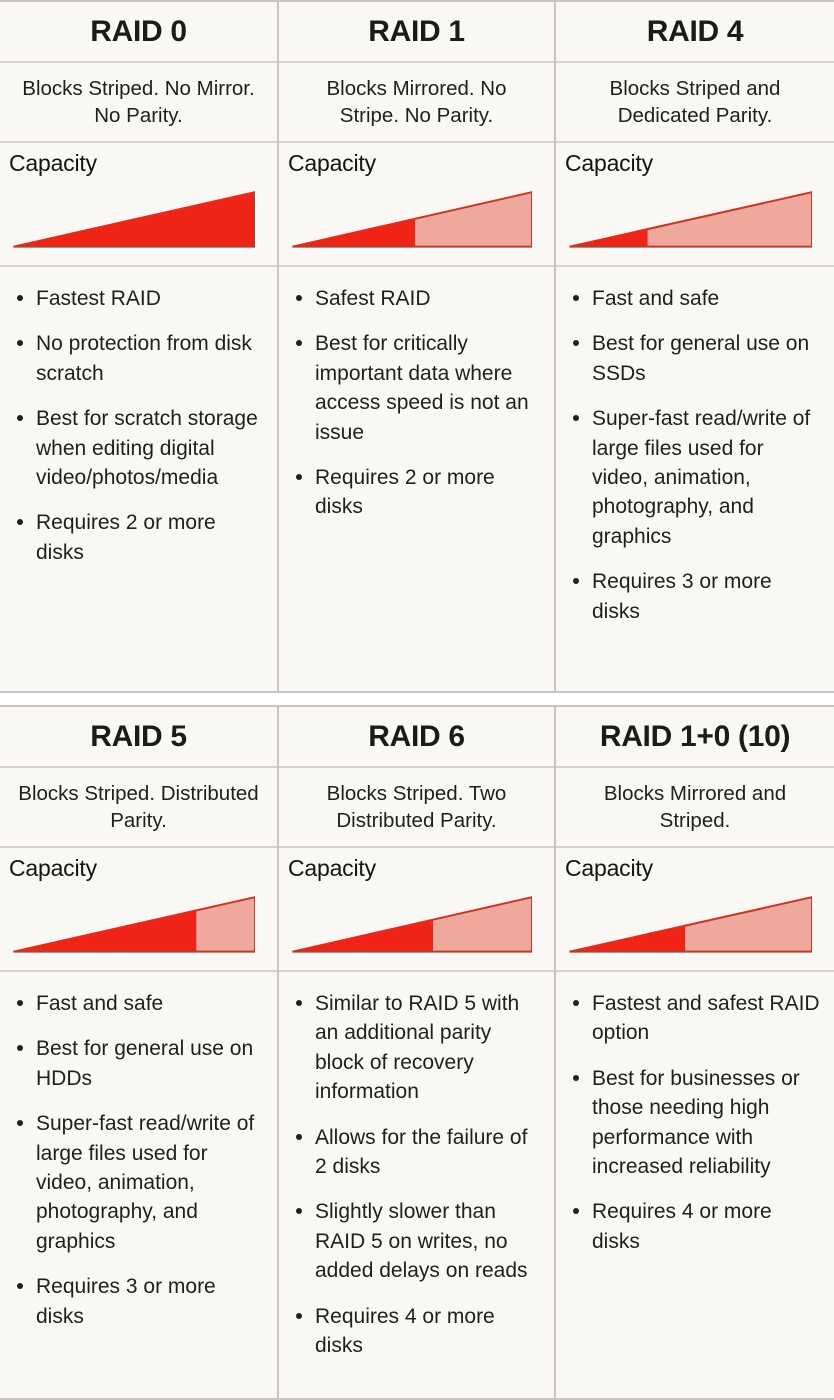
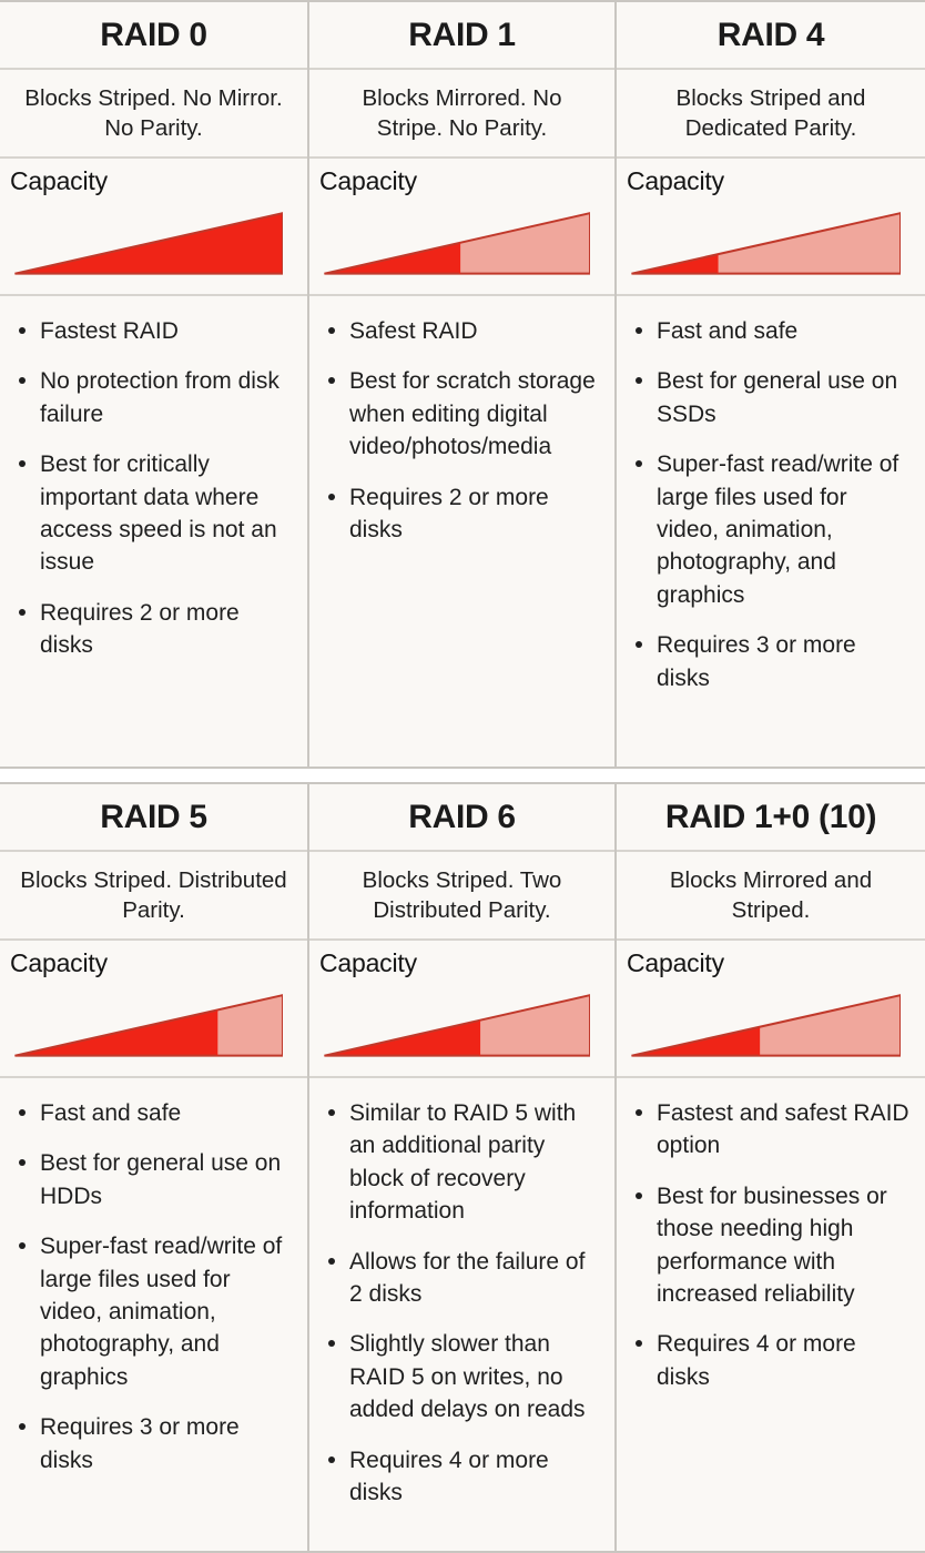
  RAID 0
  Blocks Striped. No Mirror. No Parity.
  Capacity
  Fastest RAID
- No protection from disk scratch
+ No protection from disk failure
- Best for scratch storage when editing digital video/photos/media
+ Best for critically important data where access speed is not an issue
  Requires 2 or more disks
  RAID 1
  Blocks Mirrored. No Stripe. No Parity.
  Capacity
  Safest RAID
- Best for critically important data where access speed is not an issue
+ Best for scratch storage when editing digital video/photos/media
  Requires 2 or more disks
  RAID 4
  Blocks Striped and Dedicated Parity.
  Capacity
  Fast and safe
  Best for general use on SSDs
  Super-fast read/write of large files used for video, animation, photography, and graphics
  Requires 3 or more disks
  RAID 5
  Blocks Striped. Distributed Parity.
  Capacity
  Fast and safe
  Best for general use on HDDs
  Super-fast read/write of large files used for video, animation, photography, and graphics
  Requires 3 or more disks
  RAID 6
  Blocks Striped. Two Distributed Parity.
  Capacity
  Similar to RAID 5 with an additional parity block of recovery information
  Allows for the failure of 2 disks
  Slightly slower than RAID 5 on writes, no added delays on reads
  Requires 4 or more disks
  RAID 1+0 (10)
  Blocks Mirrored and Striped.
  Capacity
  Fastest and safest RAID option
  Best for businesses or those needing high performance with increased reliability
  Requires 4 or more disks
